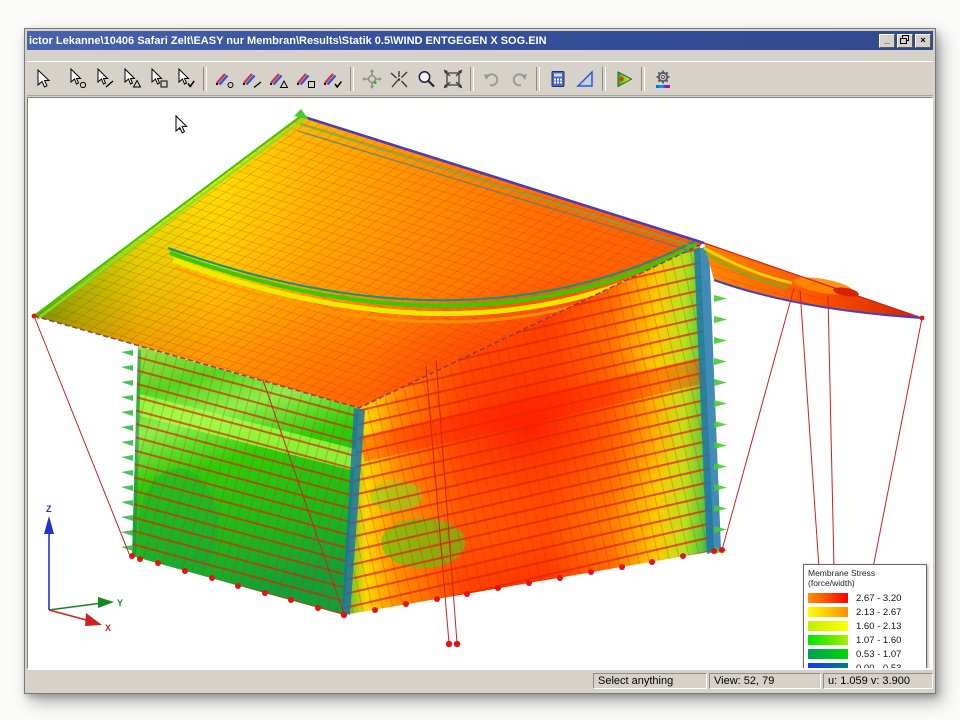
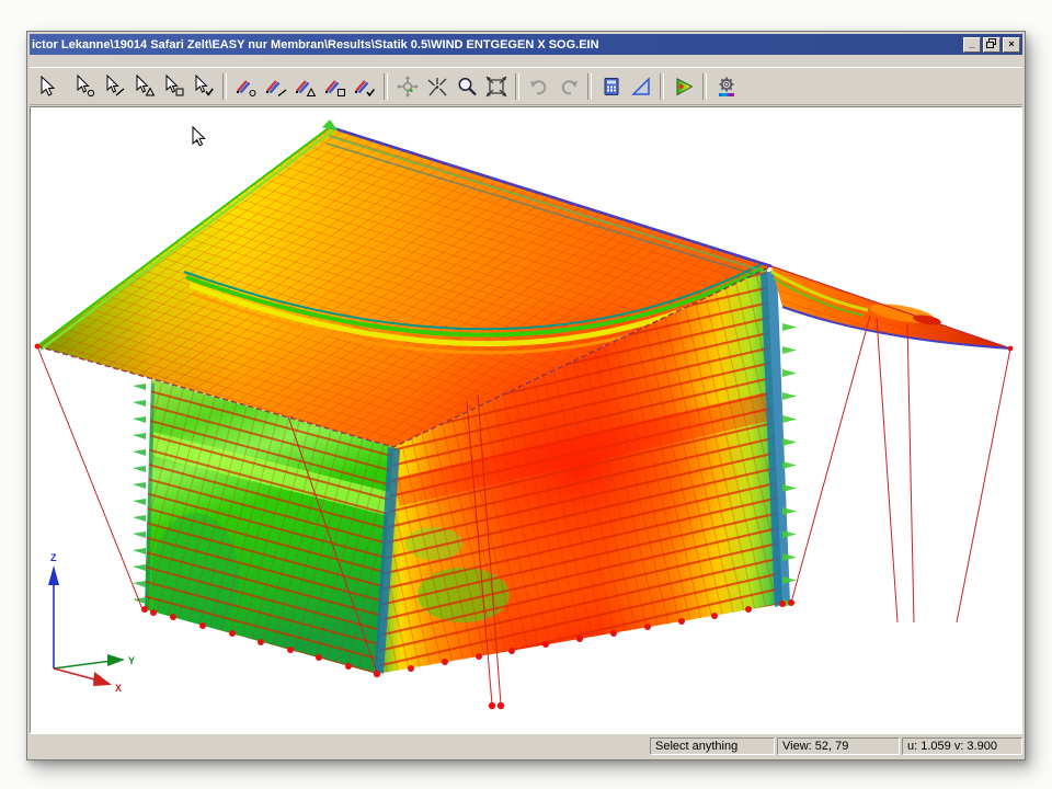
- ictor Lekanne\10406 Safari Zelt\EASY nur Membran\Results\Statik 0.5\WIND ENTGEGEN X SOG.EIN
+ ictor Lekanne\19014 Safari Zelt\EASY nur Membran\Results\Statik 0.5\WIND ENTGEGEN X SOG.EIN
  _
  ×
  Z
  Y
  X
- Membrane Stress (force/width)
- 2.67 - 3.20
- 2.13 - 2.67
- 1.60 - 2.13
- 1.07 - 1.60
- 0.53 - 1.07
  Select anything
  View: 52, 79
  u: 1.059 v: 3.900
